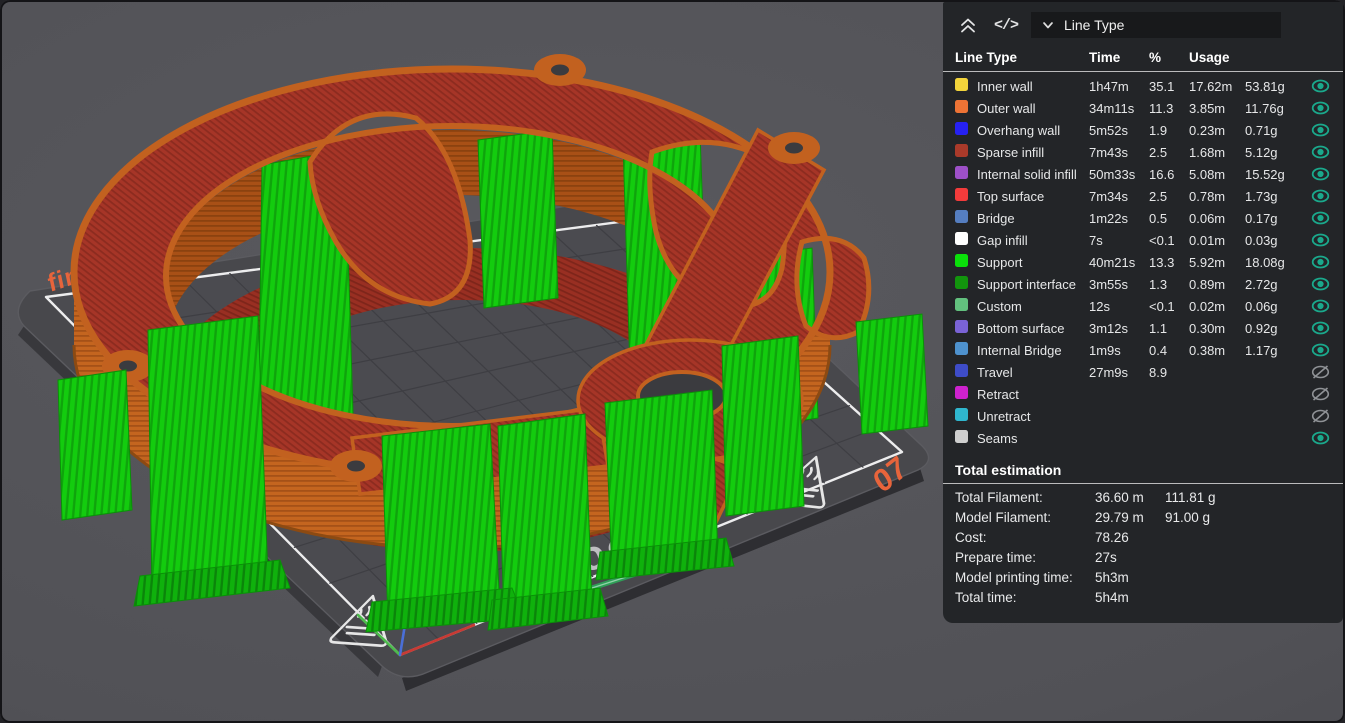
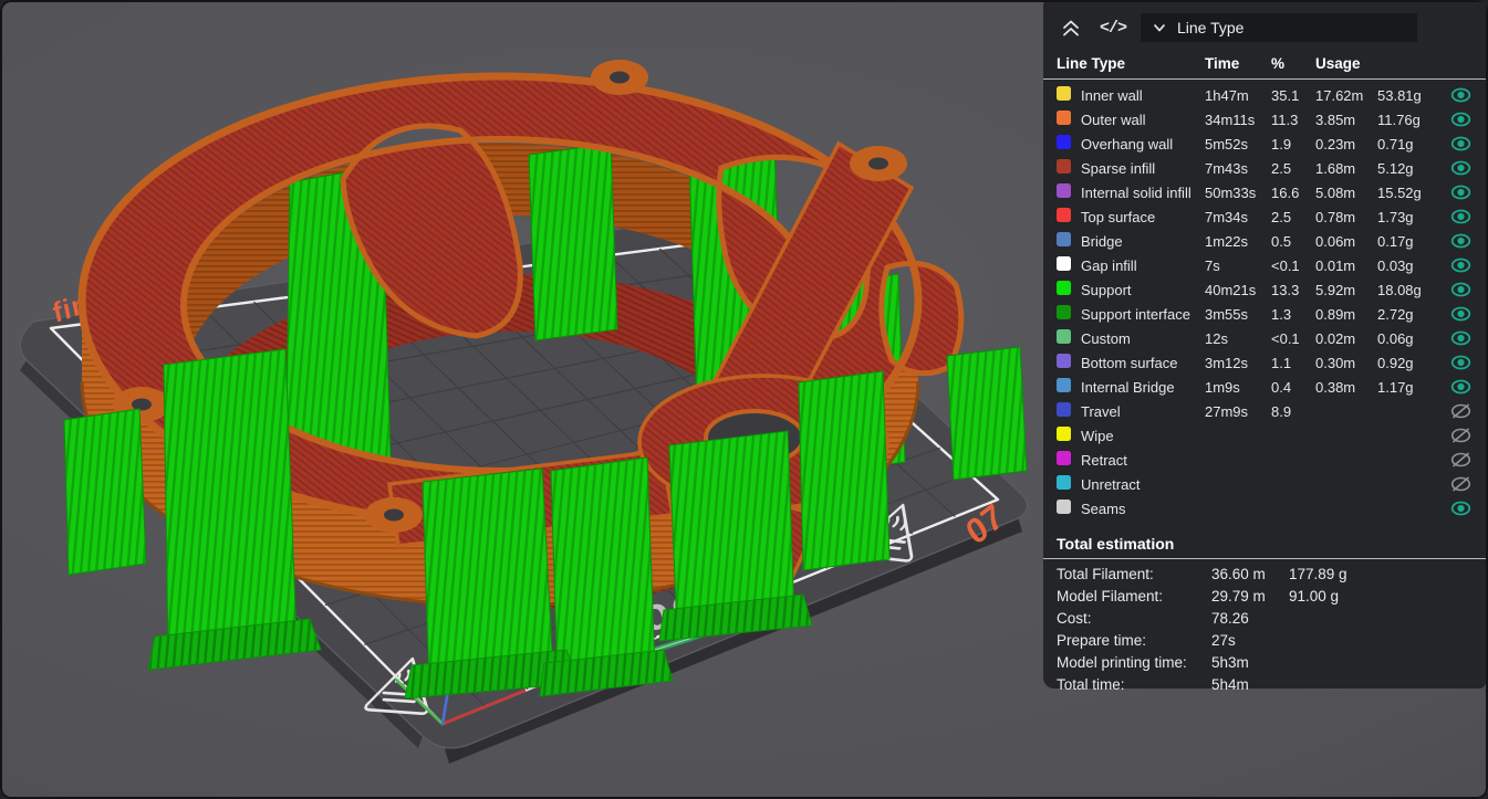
  </>
  Line Type
  Line Type
  Time
  %
  Usage
  Inner wall
  1h47m
  35.1
  17.62m
  53.81g
  Outer wall
  34m11s
  11.3
  3.85m
  11.76g
  Overhang wall
  5m52s
  1.9
  0.23m
  0.71g
  Sparse infill
  7m43s
  2.5
  1.68m
  5.12g
  Internal solid infill
  50m33s
  16.6
  5.08m
  15.52g
  Top surface
  7m34s
  2.5
  0.78m
  1.73g
  Bridge
  1m22s
  0.5
  0.06m
  0.17g
  Gap infill
  7s
  <0.1
  0.01m
  0.03g
  Support
  40m21s
  13.3
  5.92m
  18.08g
  Support interface
  3m55s
  1.3
  0.89m
  2.72g
  Custom
  12s
  <0.1
  0.02m
  0.06g
  Bottom surface
  3m12s
  1.1
  0.30m
  0.92g
  Internal Bridge
  1m9s
  0.4
  0.38m
  1.17g
  Travel
  27m9s
  8.9
+ Wipe
  Retract
  Unretract
  Seams
  Total estimation
  Total Filament:
  36.60 m
- 111.81 g
+ 177.89 g
  Model Filament:
  29.79 m
  91.00 g
  Cost:
  78.26
  Prepare time:
  27s
  Model printing time:
  5h3m
  Total time:
  5h4m
